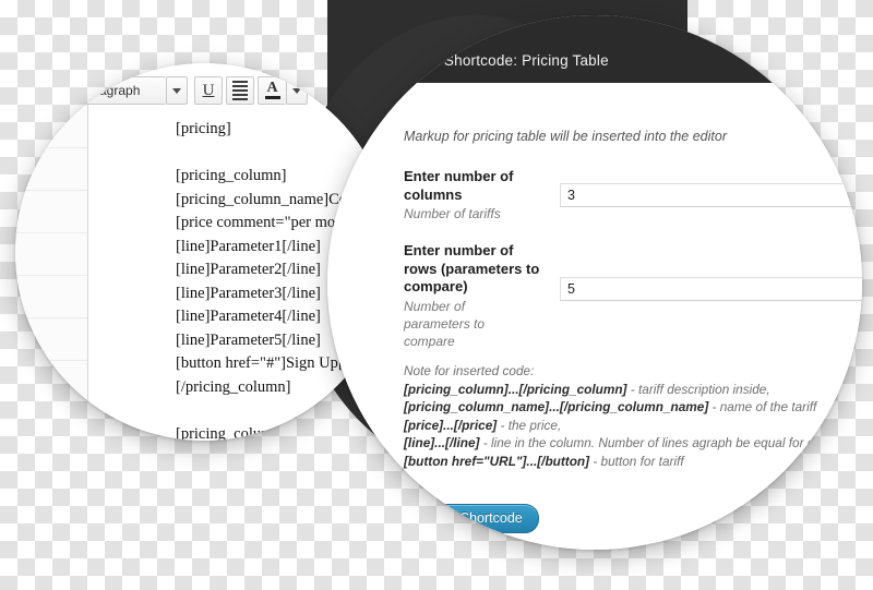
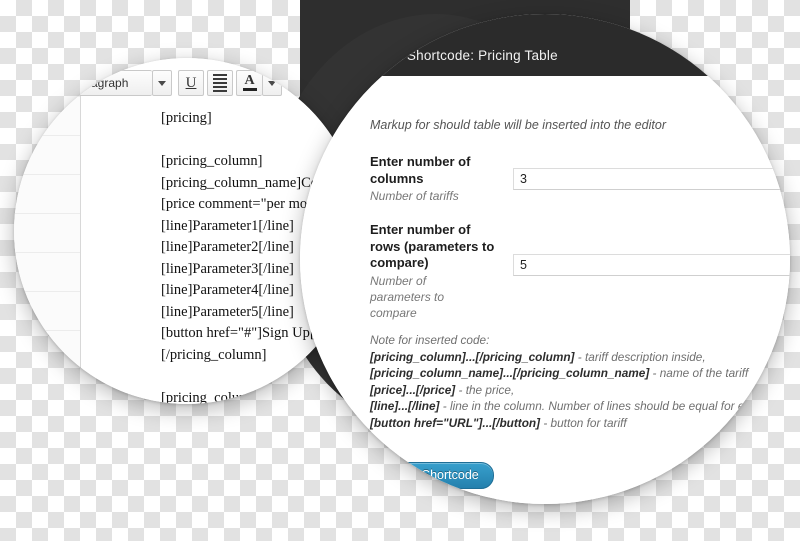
  [pricing]
  [pricing_column]
  [line]Parameter1[/line]
  [line]Parameter2[/line]
  [line]Parameter3[/line]
  [line]Parameter4[/line]
  [line]Parameter5[/line]
  [/pricing_column]
  [pricing_column]
  ...agraph
  U
  A
  Insert Shortcode: Pricing Table
- Markup for pricing table will be inserted into the editor
+ Markup for should table will be inserted into the editor
  Enter number of columns
  Number of tariffs
  3
  Enter number of rows (parameters to compare)
  Number of parameters to compare
  5
  Note for inserted code:
  [pricing_column]...[/pricing_column] - tariff description inside,
  [pricing_column_name]...[/pricing_column_name] - name of the tariff
  [price]...[/price] - the price,
- [line]...[/line] - line in the column. Number of lines agraph be equal for each
+ [line]...[/line] - line in the column. Number of lines should be equal for each
  [button href="URL"]...[/button] - button for tariff
  Insert Shortcode
